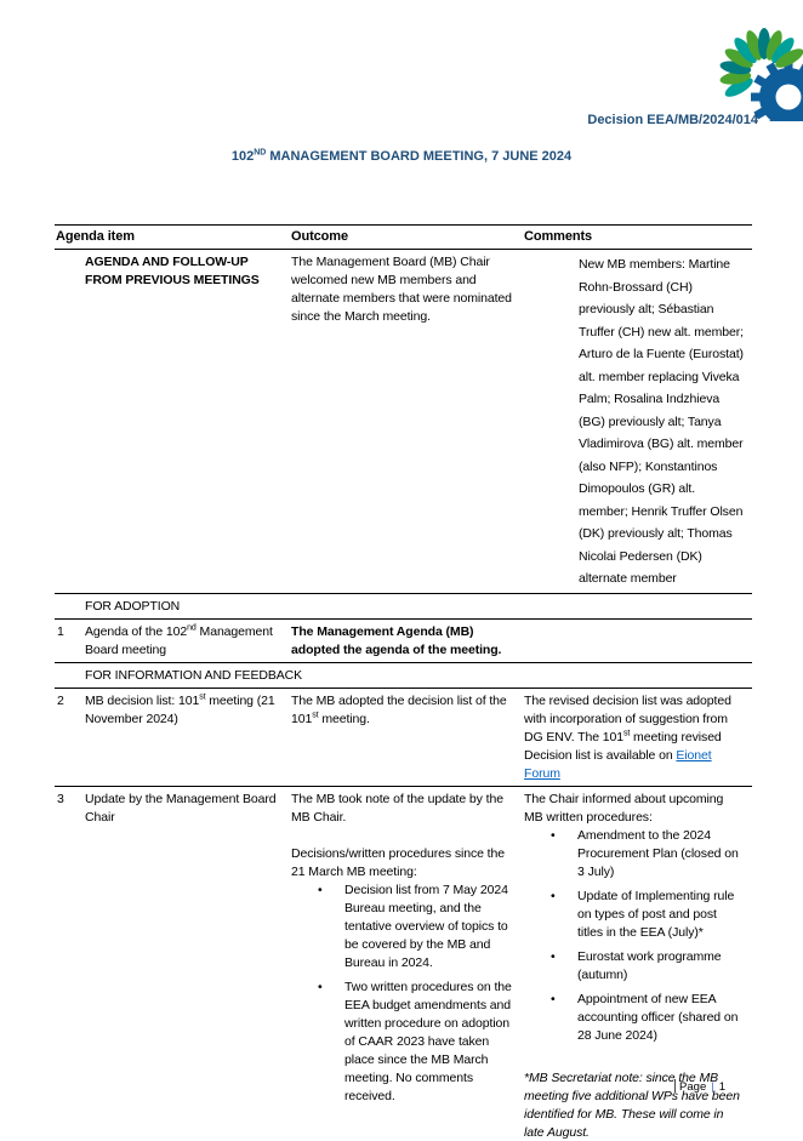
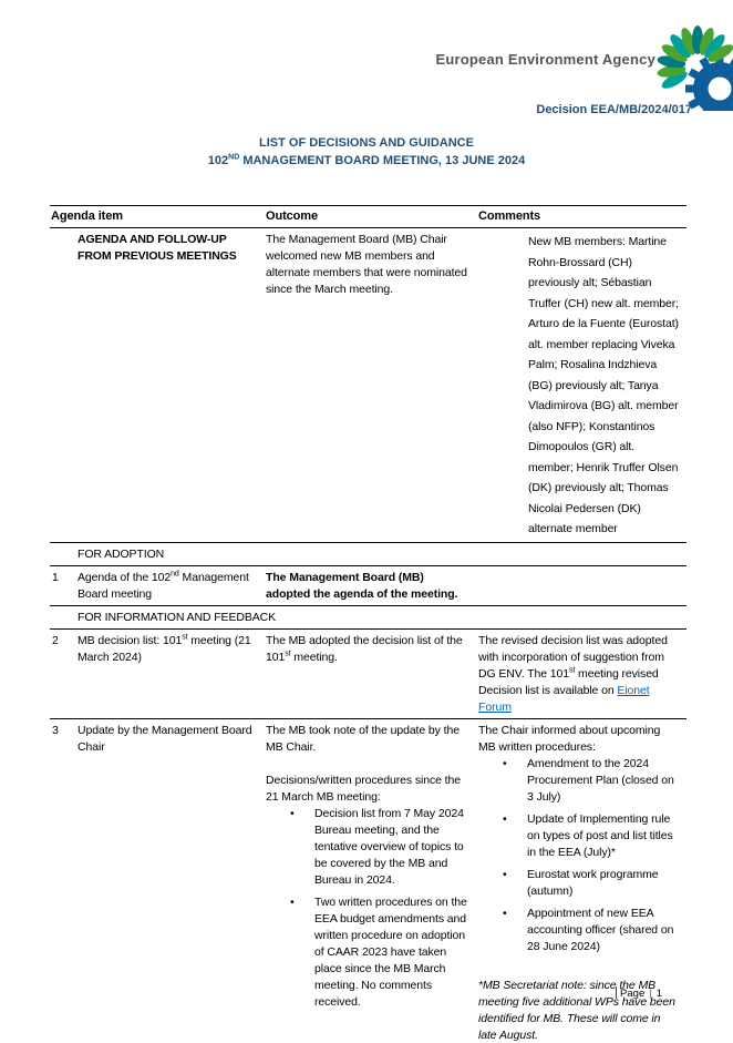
+ European Environment Agency
- Decision EEA/MB/2024/014
+ Decision EEA/MB/2024/017
+ LIST OF DECISIONS AND GUIDANCE
- 102 MANAGEMENT BOARD MEETING, 7 JUNE 2024
+ 102 MANAGEMENT BOARD MEETING, 13 JUNE 2024
  Agenda item	Outcome	Comments
  	AGENDA AND FOLLOW-UP FROM PREVIOUS MEETINGS	The Management Board (MB) Chair welcomed new MB members and alternate members that were nominated since the March meeting.	New MB members: Martine Rohn-Brossard (CH) previously alt; Sébastian Truffer (CH) new alt. member; Arturo de la Fuente (Eurostat) alt. member replacing Viveka Palm; Rosalina Indzhieva (BG) previously alt; Tanya Vladimirova (BG) alt. member (also NFP); Konstantinos Dimopoulos (GR) alt. member; Henrik Truffer Olsen (DK) previously alt; Thomas Nicolai Pedersen (DK) alternate member
  	FOR ADOPTION
- 1	Agenda of the 102 Management Board meeting	The Management Agenda (MB) adopted the agenda of the meeting.
+ 1	Agenda of the 102 Management Board meeting	The Management Board (MB) adopted the agenda of the meeting.
  	FOR INFORMATION AND FEEDBACK
- 2	MB decision list: 101 meeting (21 November 2024)	The MB adopted the decision list of the 101 meeting.	The revised decision list was adopted with incorporation of suggestion from DG ENV. The 101 meeting revised Decision list is available on Eionet Forum
+ 2	MB decision list: 101 meeting (21 March 2024)	The MB adopted the decision list of the 101 meeting.	The revised decision list was adopted with incorporation of suggestion from DG ENV. The 101 meeting revised Decision list is available on Eionet Forum
- 3	Update by the Management Board Chair	The MB took note of the update by the MB Chair.Decisions/written procedures since the 21 March MB meeting:Decision list from 7 May 2024 Bureau meeting, and the tentative overview of topics to be covered by the MB and Bureau in 2024.Two written procedures on the EEA budget amendments and written procedure on adoption of CAAR 2023 have taken place since the MB March meeting. No comments received.	The Chair informed about upcoming MB written procedures:Amendment to the 2024 Procurement Plan (closed on 3 July)Update of Implementing rule on types of post and post titles in the EEA (July)*Eurostat work programme (autumn)Appointment of new EEA accounting officer (shared on 28 June 2024)*MB Secretariat note: since the MB meeting five additional WPs have been identified for MB. These will come in late August.
+ 3	Update by the Management Board Chair	The MB took note of the update by the MB Chair.Decisions/written procedures since the 21 March MB meeting:Decision list from 7 May 2024 Bureau meeting, and the tentative overview of topics to be covered by the MB and Bureau in 2024.Two written procedures on the EEA budget amendments and written procedure on adoption of CAAR 2023 have taken place since the MB March meeting. No comments received.	The Chair informed about upcoming MB written procedures:Amendment to the 2024 Procurement Plan (closed on 3 July)Update of Implementing rule on types of post and list titles in the EEA (July)*Eurostat work programme (autumn)Appointment of new EEA accounting officer (shared on 28 June 2024)*MB Secretariat note: since the MB meeting five additional WPs have been identified for MB. These will come in late August.
  Page | 1
